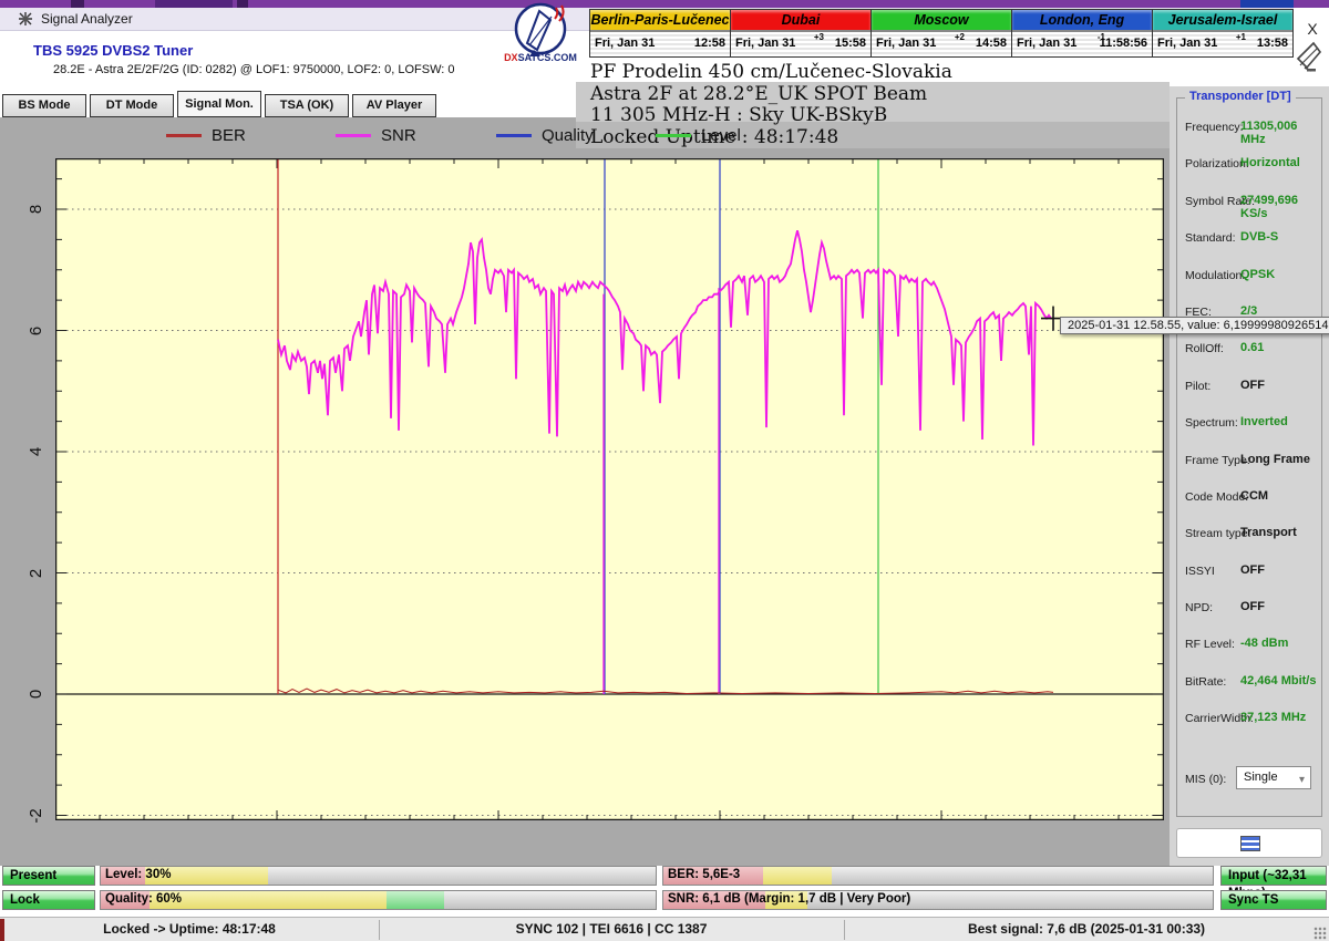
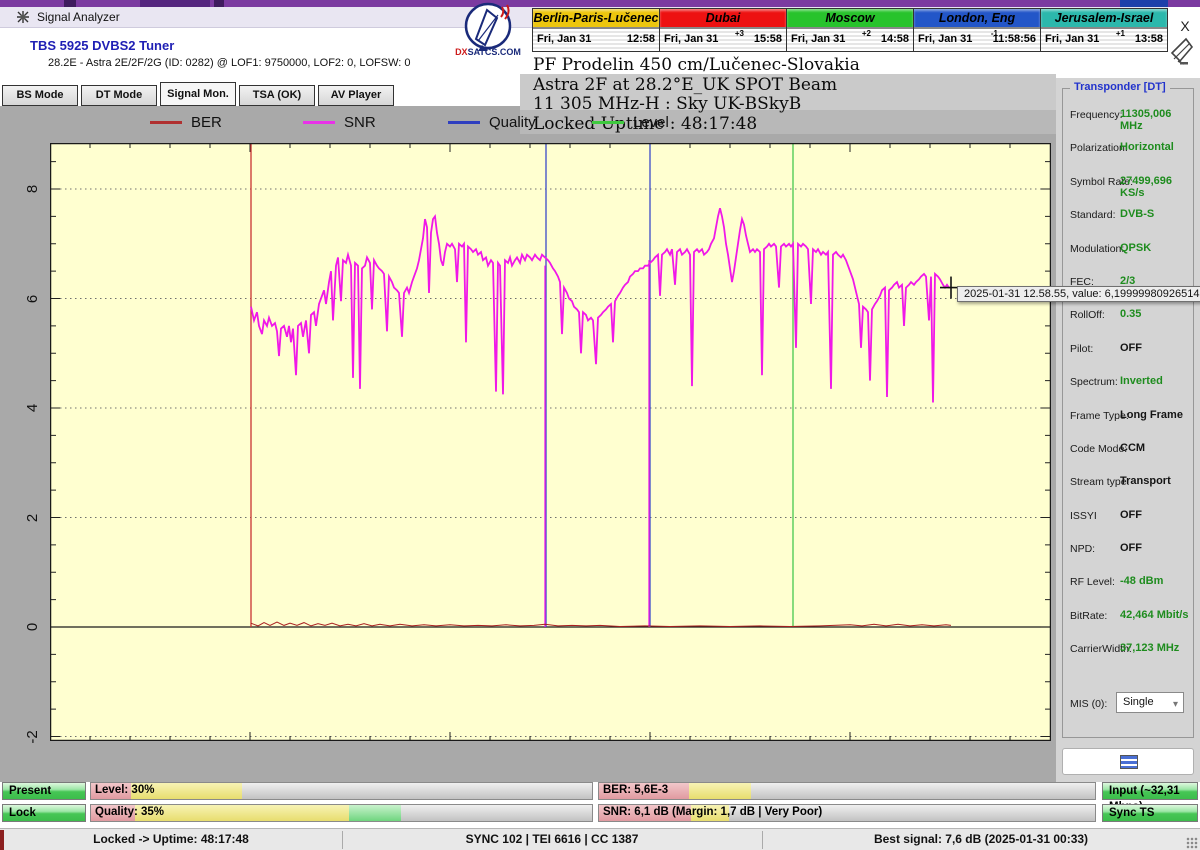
  Signal Analyzer
  X
  Berlin-Paris-Lučenec
  Fri, Jan 31
  12:58
  Dubai
  Fri, Jan 31
  +3
  15:58
  Moscow
  Fri, Jan 31
  +2
  14:58
  London, Eng
  Fri, Jan 31
  -1
  11:58:56
  Jerusalem-Israel
  Fri, Jan 31
  +1
  13:58
  TBS 5925 DVBS2 Tuner
  28.2E - Astra 2E/2F/2G (ID: 0282) @ LOF1: 9750000, LOF2: 0, LOFSW: 0
  DXSATCS.COM
  PF Prodelin 450 cm/Lučenec-Slovakia
  Astra 2F at 28.2°E_UK SPOT Beam
  11 305 MHz-H : Sky UK-BSkyB
  Locked Uptime : 48:17:48
  BS Mode
  DT Mode
  Signal Mon.
  TSA (OK)
  AV Player
  BER
  SNR
  Quality
  Level
  2025-01-31 12.58.55, value: 6,19999980926514
  Transponder [DT]
  Frequency:
  11305,006 MHz
  Polarization:
  Horizontal
  Symbol Rate:
  27499,696 KS/s
  Standard:
  DVB-S
  Modulation:
  QPSK
  FEC:
  2/3
  RollOff:
- 0.61
+ 0.35
  Pilot:
  OFF
  Spectrum:
  Inverted
  Frame Type:
  Long Frame
  Code Mode:
  CCM
  Stream type:
  Transport
  ISSYI
  OFF
  NPD:
  OFF
  RF Level:
  -48 dBm
  BitRate:
  42,464 Mbit/s
  CarrierWidth:
  37,123 MHz
  MIS (0):
  Single
  ▾
  Present
  Lock
  Level: 30%
- Quality: 60%
+ Quality: 35%
  BER: 5,6E-3
  SNR: 6,1 dB (Margin: 1,7 dB | Very Poor)
  Input (~32,31
  Sync TS
  Locked -> Uptime: 48:17:48
  SYNC 102 | TEI 6616 | CC 1387
  Best signal: 7,6 dB (2025-01-31 00:33)
